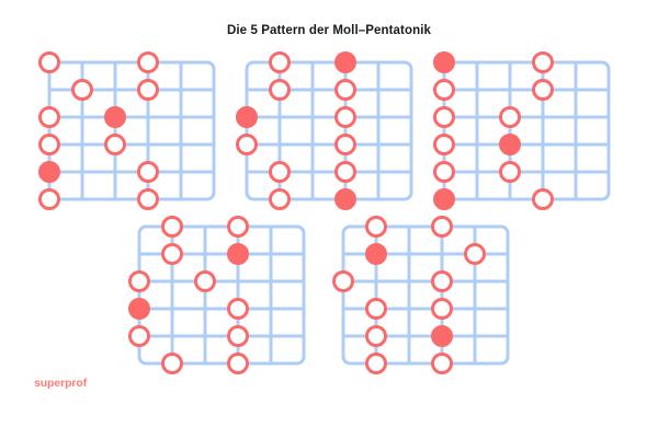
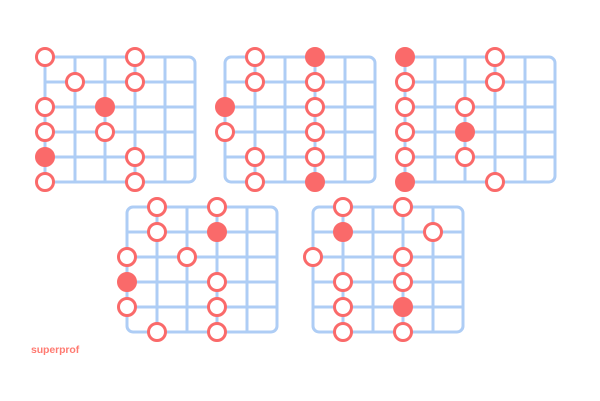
- Die 5 Pattern der Moll–Pentatonik
  superprof
